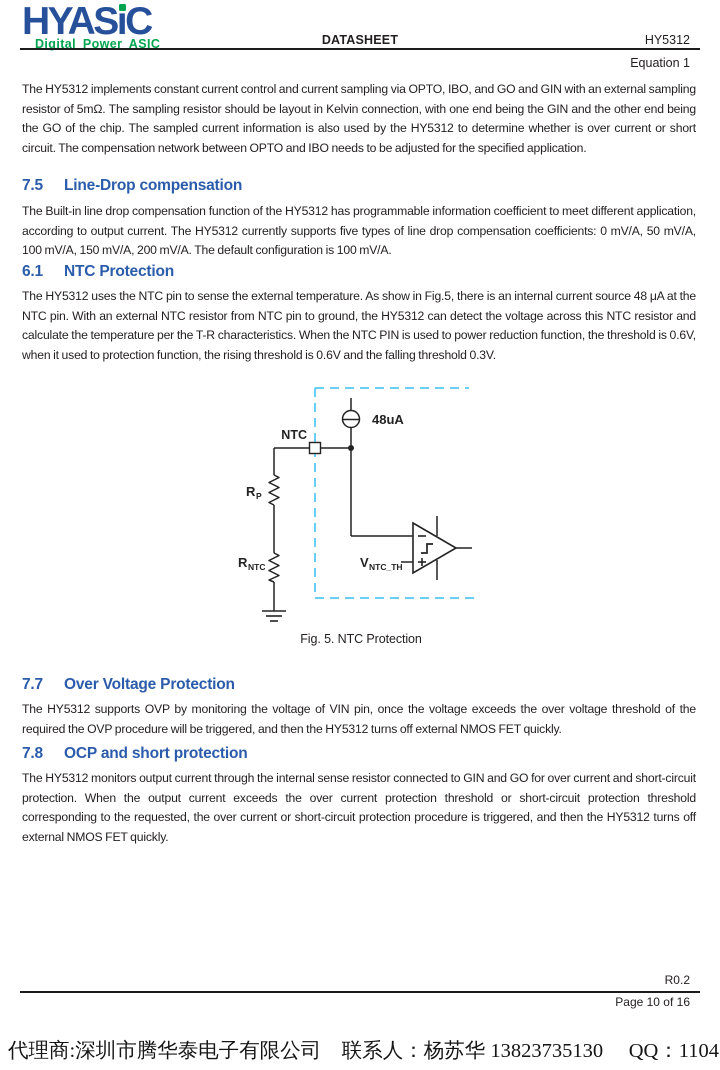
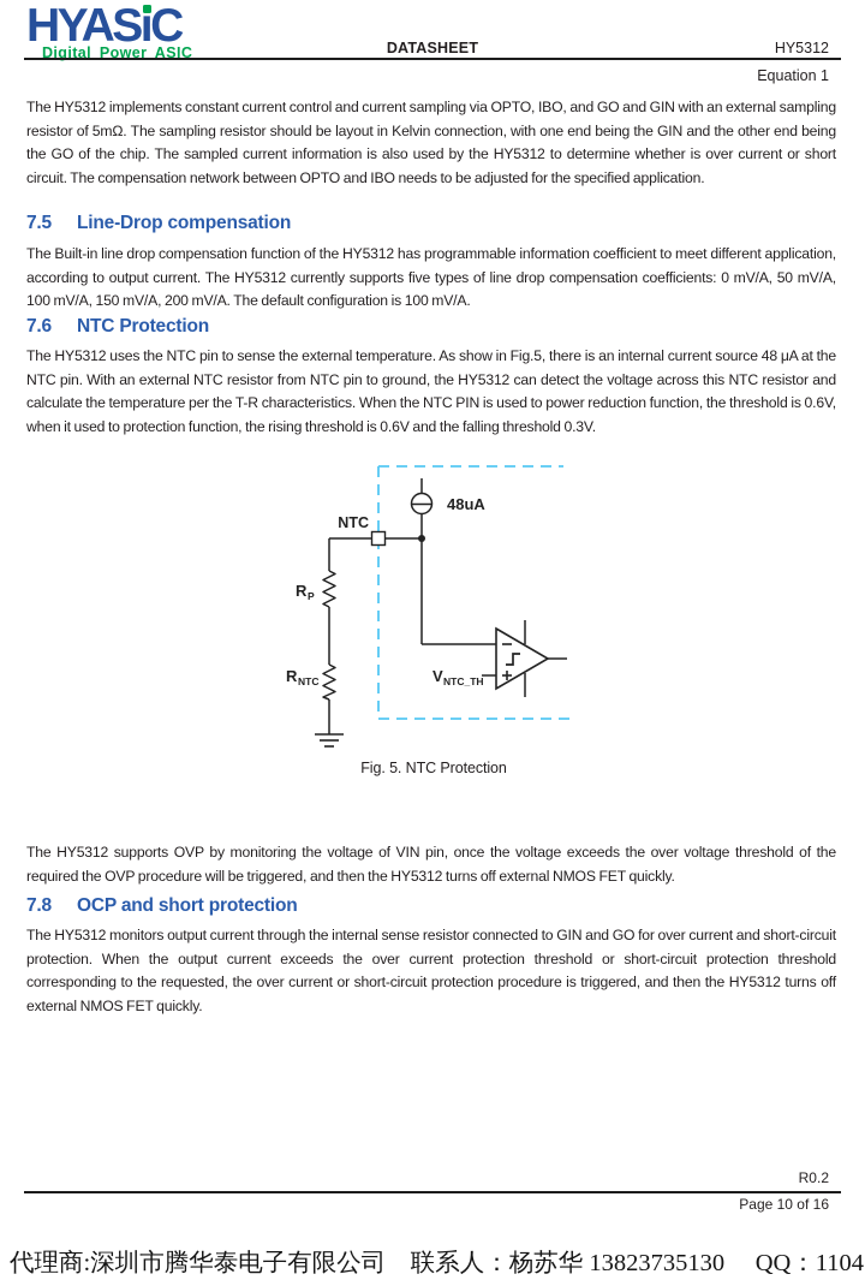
  HYASıC
  Digital Power ASIC
  DATASHEET
  HY5312
  Equation 1
  The HY5312 implements constant current control and current sampling via OPTO, IBO, and GO and GIN with an external sampling resistor of 5mΩ. The sampling resistor should be layout in Kelvin connection, with one end being the GIN and the other end being the GO of the chip. The sampled current information is also used by the HY5312 to determine whether is over current or short circuit. The compensation network between OPTO and IBO needs to be adjusted for the specified application.
  7.5 Line-Drop compensation
  The Built-in line drop compensation function of the HY5312 has programmable information coefficient to meet different application, according to output current. The HY5312 currently supports five types of line drop compensation coefficients: 0 mV/A, 50 mV/A, 100 mV/A, 150 mV/A, 200 mV/A. The default configuration is 100 mV/A.
- 6.1 NTC Protection
+ 7.6 NTC Protection
  The HY5312 uses the NTC pin to sense the external temperature. As show in Fig.5, there is an internal current source 48 μA at the NTC pin. With an external NTC resistor from NTC pin to ground, the HY5312 can detect the voltage across this NTC resistor and calculate the temperature per the T-R characteristics. When the NTC PIN is used to power reduction function, the threshold is 0.6V, when it used to protection function, the rising threshold is 0.6V and the falling threshold 0.3V.
  48uA
  NTC
  R
  P
  R
  NTC
  V
  NTC_TH
  Fig. 5. NTC Protection
- 7.7 Over Voltage Protection
  The HY5312 supports OVP by monitoring the voltage of VIN pin, once the voltage exceeds the over voltage threshold of the required the OVP procedure will be triggered, and then the HY5312 turns off external NMOS FET quickly.
  7.8 OCP and short protection
  The HY5312 monitors output current through the internal sense resistor connected to GIN and GO for over current and short-circuit protection. When the output current exceeds the over current protection threshold or short-circuit protection threshold corresponding to the requested, the over current or short-circuit protection procedure is triggered, and then the HY5312 turns off external NMOS FET quickly.
  R0.2
  Page 10 of 16
  代理商:深圳市腾华泰电子有限公司 联系人：杨苏华 13823735130 QQ：1104
